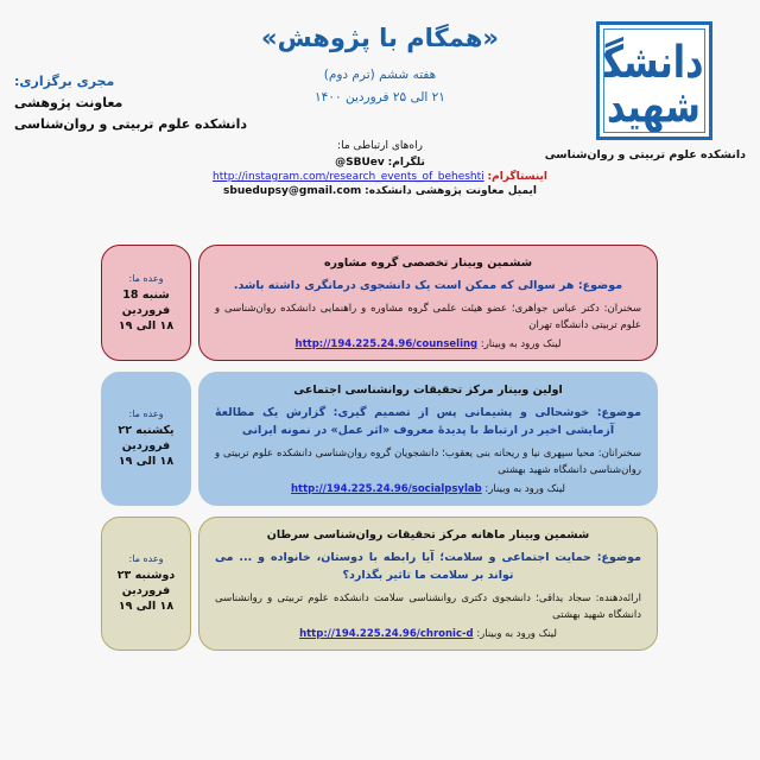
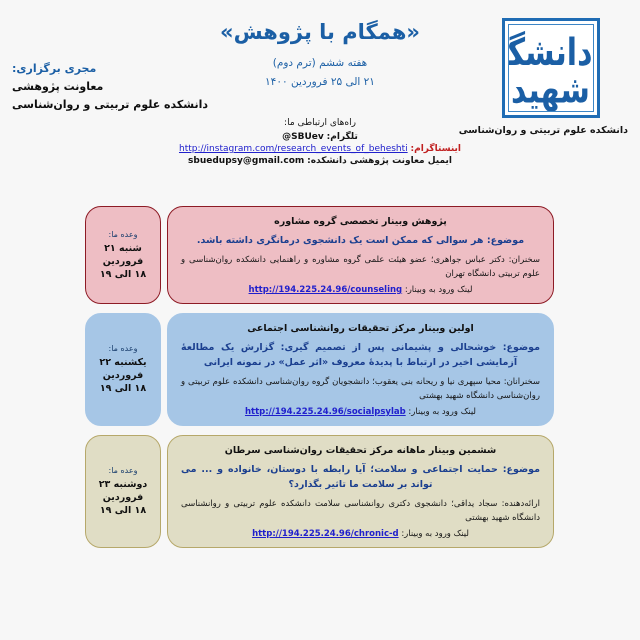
  دانشکده علوم تربیتی و روان‌شناسی
  «همگام با پژوهش»
  هفته ششم (ترم دوم)
  ۲۱ الی ۲۵ فروردین ۱۴۰۰
  مجری برگزاری:
  معاونت پژوهشی
  دانشکده علوم تربیتی و روان‌شناسی
  راه‌های ارتباطی ما:
  تلگرام: @SBUev
  اینستاگرام: http://instagram.com/research_events_of_beheshti
  ایمیل معاونت پژوهشی دانشکده: sbuedupsy@gmail.com
- ششمین وبینار تخصصی گروه مشاوره
+ پژوهش وبینار تخصصی گروه مشاوره
  موضوع: هر سوالی که ممکن است یک دانشجوی درمانگری داشته باشد.
  سخنران: دکتر عباس جواهری؛ عضو هیئت علمی گروه مشاوره و راهنمایی دانشکده روان‌شناسی و علوم تربیتی دانشگاه تهران
  لینک ورود به وبینار: http://194.225.24.96/counseling
  وعده ما:
- شنبه 18 فروردین
+ شنبه ۲۱ فروردین
  ۱۸ الی ۱۹
  اولین وبینار مرکز تحقیقات روانشناسی اجتماعی
  موضوع: خوشحالی و پشیمانی پس از تصمیم گیری: گزارش یک مطالعهٔ آزمایشی اخیر در ارتباط با پدیدهٔ معروف «اثر عمل» در نمونه ایرانی
  سخنرانان: محیا سپهری نیا و ریحانه بنی یعقوب؛ دانشجویان گروه روان‌شناسی دانشکده علوم تربیتی و روان‌شناسی دانشگاه شهید بهشتی
  لینک ورود به وبینار: http://194.225.24.96/socialpsylab
  وعده ما:
  یکشنبه ۲۲ فروردین
  ۱۸ الی ۱۹
  ششمین وبینار ماهانه مرکز تحقیقات روان‌شناسی سرطان
  موضوع: حمایت اجتماعی و سلامت؛ آیا رابطه با دوستان، خانواده و ... می تواند بر سلامت ما تاثیر بگذارد؟
  ارائه‌دهنده: سجاد یداقی؛ دانشجوی دکتری روانشناسی سلامت دانشکده علوم تربیتی و روانشناسی دانشگاه شهید بهشتی
  لینک ورود به وبینار: http://194.225.24.96/chronic-d
  وعده ما:
  دوشنبه ۲۳ فروردین
  ۱۸ الی ۱۹
